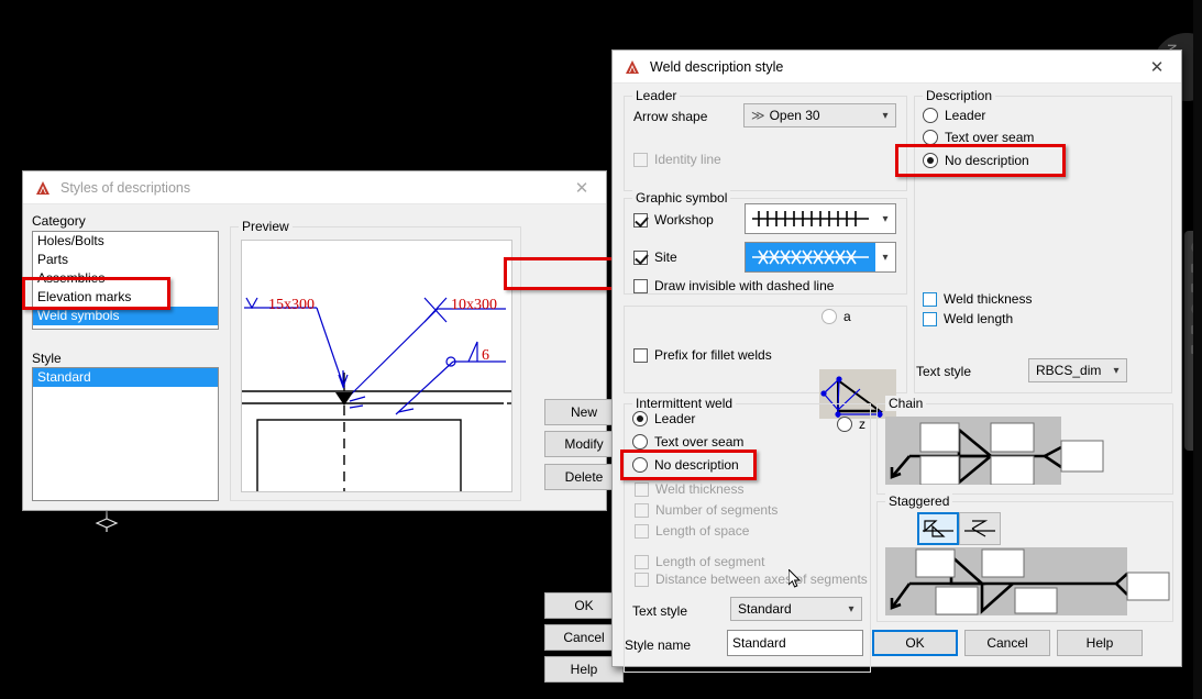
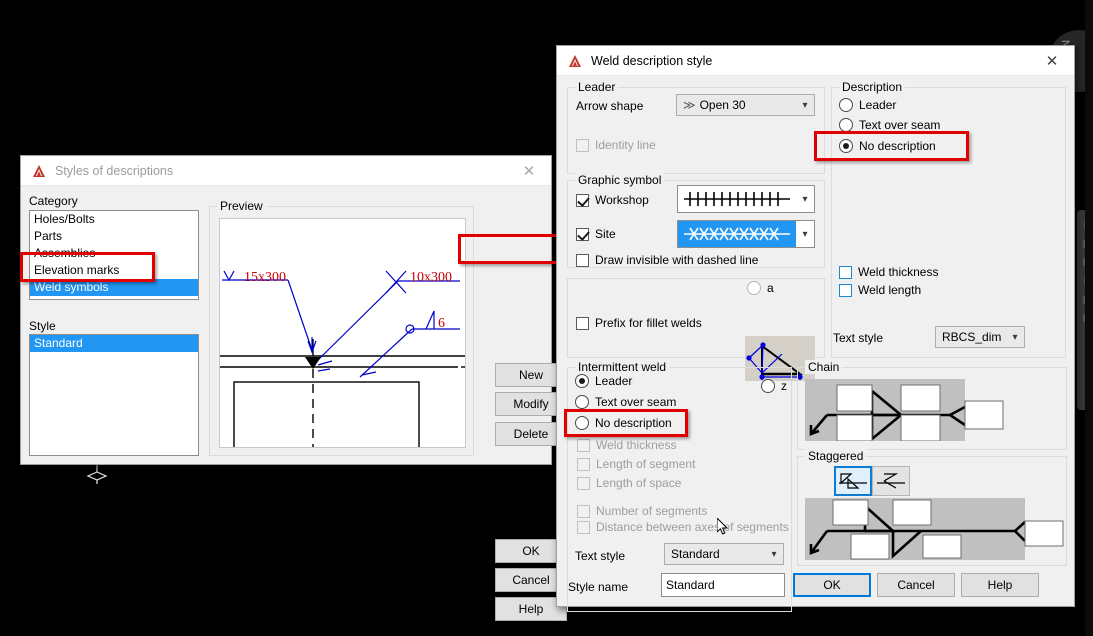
  Styles of descriptions
  ✕
  Category
  Holes/Bolts
  Parts
  Assemblies
  Elevation marks
  Weld symbols
  Style
  Standard
  Preview
  15x300
  10x300
  6
  New
  Modify
  Delete
  OK
  Cancel
  Help
  Weld description style
  ✕
  Leader
  Arrow shape
  ≫ Open 30
  ▾
  Identity line
  Graphic symbol
  Workshop
  ▾
  Site
  ▾
  Draw invisible with dashed line
  Prefix for fillet welds
  a
  z
  Description
  Leader
  Text over seam
  No description
  Weld thickness
  Weld length
  Text style
  RBCS_dim
  ▾
  Intermittent weld
  Leader
  Text over seam
  No description
  Weld thickness
- Number of segments
+ Length of segment
  Length of space
- Length of segment
+ Number of segments
  Distance between axe of segments
  Text style
  Standard
  ▾
  Chain
  Staggered
  Style name
  Standard
  OK
  Cancel
  Help
